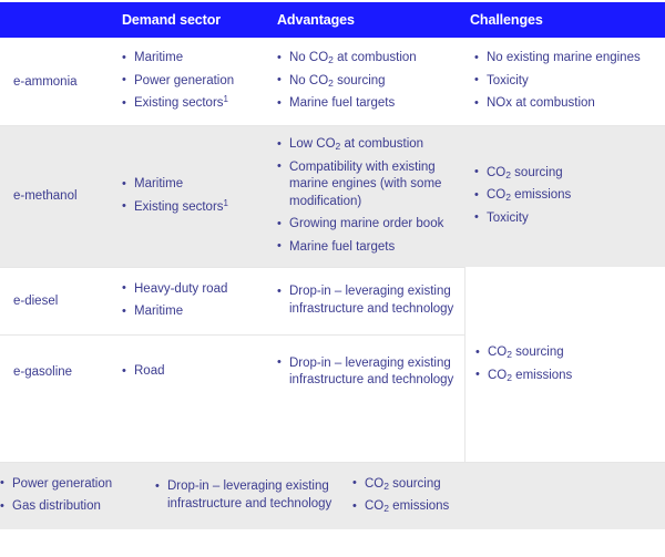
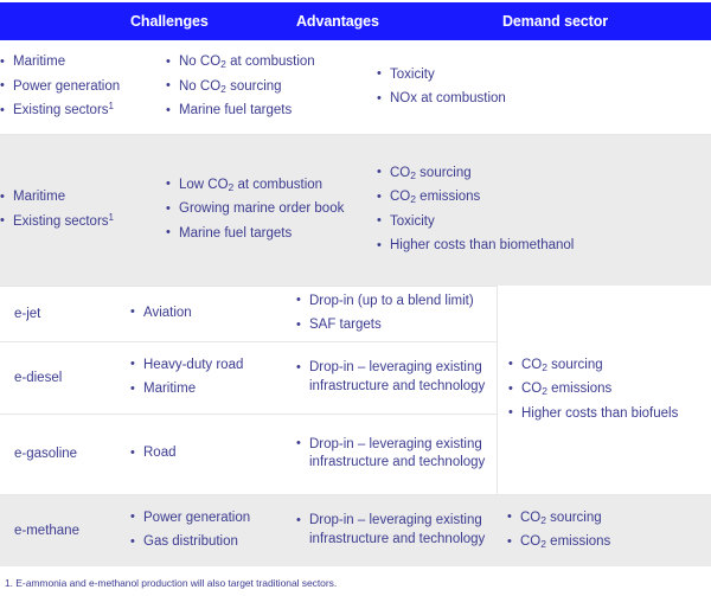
- Demand sector
+ Challenges
  Advantages
- Challenges
+ Demand sector
- e-ammonia
  Maritime
  Power generation
  Existing sectors1
  No CO2 at combustion
  No CO2 sourcing
  Marine fuel targets
- No existing marine engines
  Toxicity
  NOx at combustion
- e-methanol
  Maritime
  Existing sectors1
  Low CO2 at combustion
- Compatibility with existing marine engines (with some modification)
  Growing marine order book
  Marine fuel targets
  CO2 sourcing
  CO2 emissions
  Toxicity
+ Higher costs than biomethanol
+ e-jet
+ Aviation
+ Drop-in (up to a blend limit)
+ SAF targets
  e-diesel
  Heavy-duty road
  Maritime
  Drop-in – leveraging existing infrastructure and technology
  e-gasoline
  Road
  Drop-in – leveraging existing infrastructure and technology
  CO2 sourcing
  CO2 emissions
+ Higher costs than biofuels
+ e-methane
  Power generation
  Gas distribution
  Drop-in – leveraging existing infrastructure and technology
  CO2 sourcing
  CO2 emissions
+ 1. E-ammonia and e-methanol production will also target traditional sectors.
